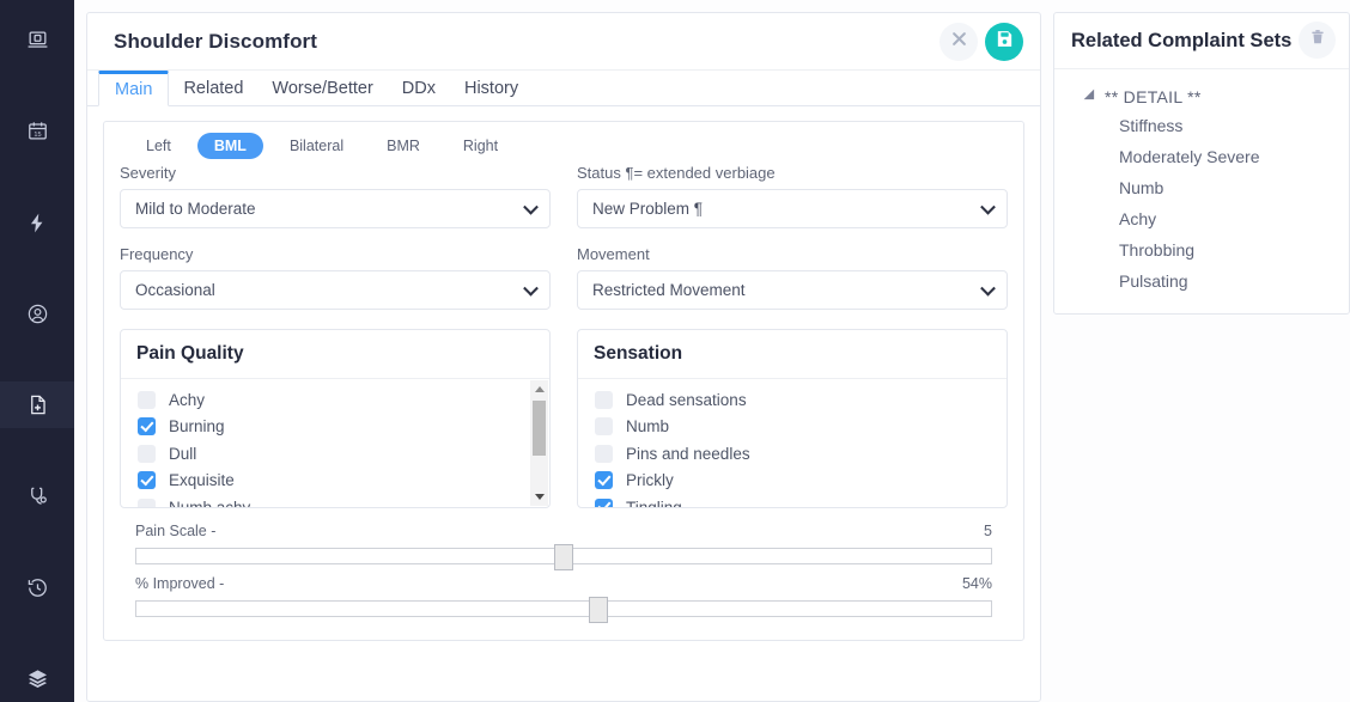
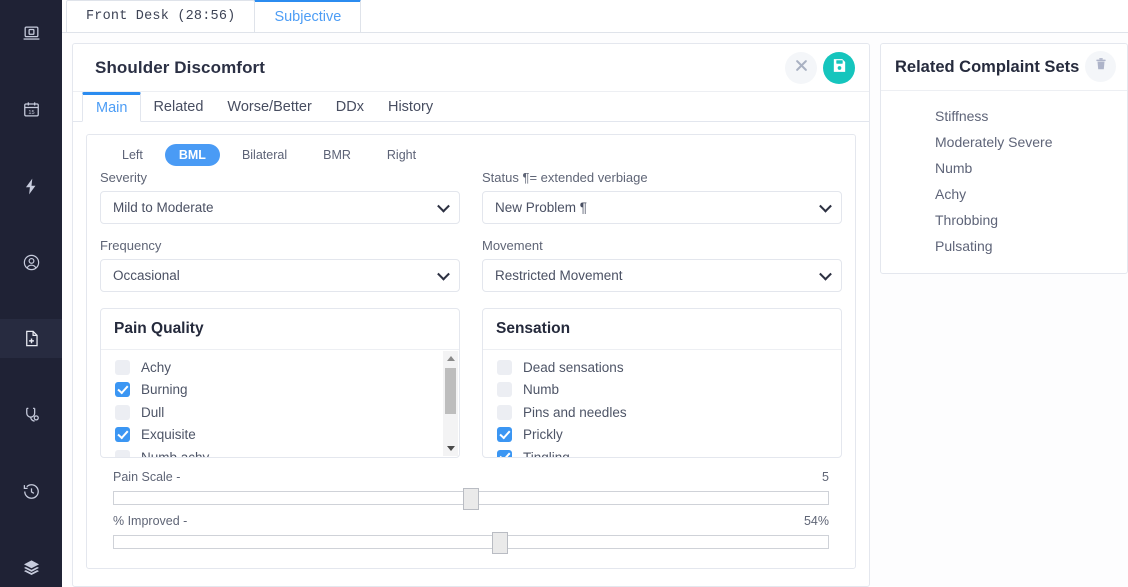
+ Front Desk (28:56)
+ Subjective
  Shoulder Discomfort
  Main
  Related
  Worse/Better
  DDx
  History
  Left
  BML
  Bilateral
  BMR
  Right
  Severity
  Mild to Moderate
  Status ¶= extended verbiage
  New Problem ¶
  Frequency
  Occasional
  Movement
  Restricted Movement
  Pain Quality
  Achy
  Burning
  Dull
  Exquisite
  Sensation
  Dead sensations
  Numb
  Pins and needles
  Prickly
  Pain Scale -
  5
  % Improved -
  54%
  Related Complaint Sets
- ** DETAIL **
  Stiffness
  Moderately Severe
  Numb
  Achy
  Throbbing
  Pulsating
